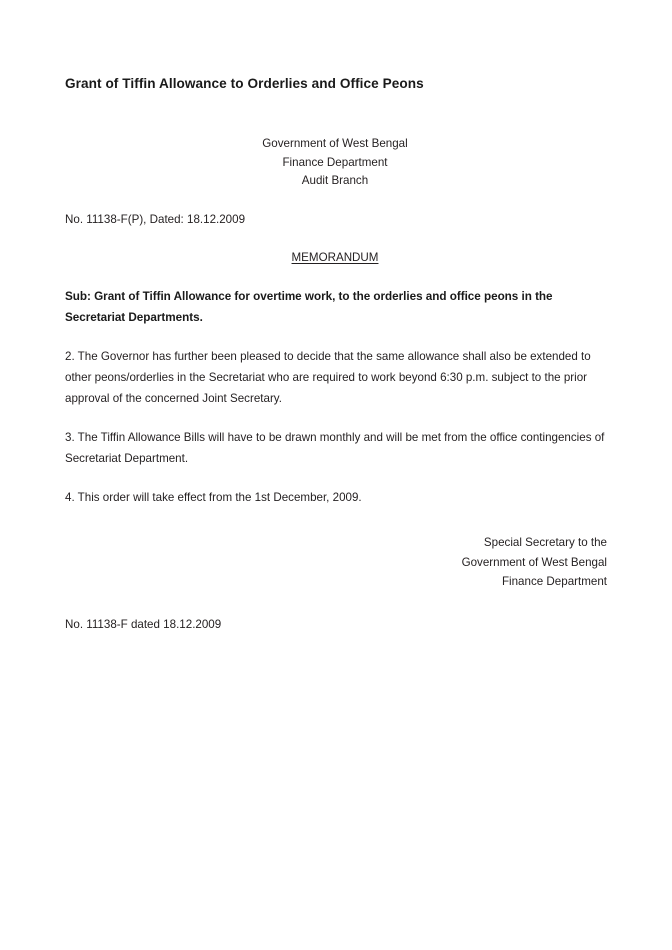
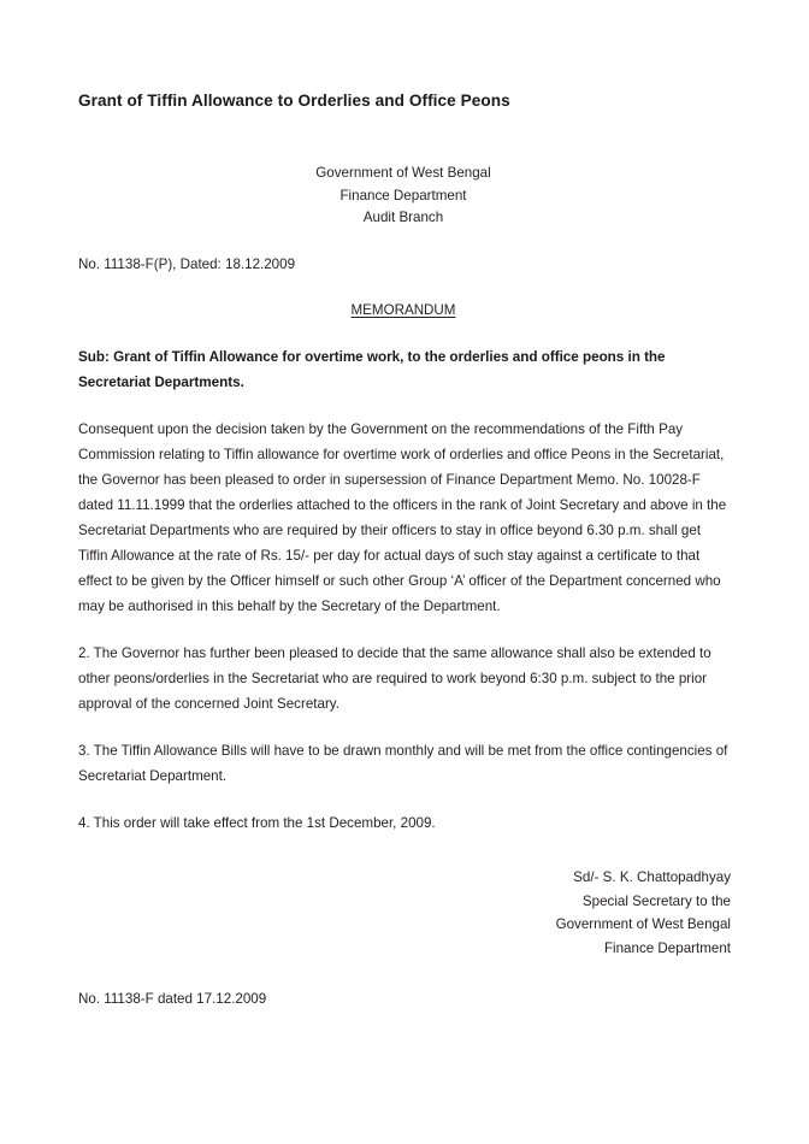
  Grant of Tiffin Allowance to Orderlies and Office Peons
  Government of West Bengal
  Finance Department
  Audit Branch
  No. 11138-F(P), Dated: 18.12.2009
  MEMORANDUM
  Sub: Grant of Tiffin Allowance for overtime work, to the orderlies and office peons in the Secretariat Departments.
+ Consequent upon the decision taken by the Government on the recommendations of the Fifth Pay Commission relating to Tiffin allowance for overtime work of orderlies and office Peons in the Secretariat, the Governor has been pleased to order in supersession of Finance Department Memo. No. 10028-F dated 11.11.1999 that the orderlies attached to the officers in the rank of Joint Secretary and above in the Secretariat Departments who are required by their officers to stay in office beyond 6.30 p.m. shall get Tiffin Allowance at the rate of Rs. 15/- per day for actual days of such stay against a certificate to that effect to be given by the Officer himself or such other Group ‘A’ officer of the Department concerned who may be authorised in this behalf by the Secretary of the Department.
  2. The Governor has further been pleased to decide that the same allowance shall also be extended to other peons/orderlies in the Secretariat who are required to work beyond 6:30 p.m. subject to the prior approval of the concerned Joint Secretary.
  3. The Tiffin Allowance Bills will have to be drawn monthly and will be met from the office contingencies of Secretariat Department.
  4. This order will take effect from the 1st December, 2009.
+ Sd/- S. K. Chattopadhyay
  Special Secretary to the
  Government of West Bengal
  Finance Department
- No. 11138-F dated 18.12.2009
+ No. 11138-F dated 17.12.2009
